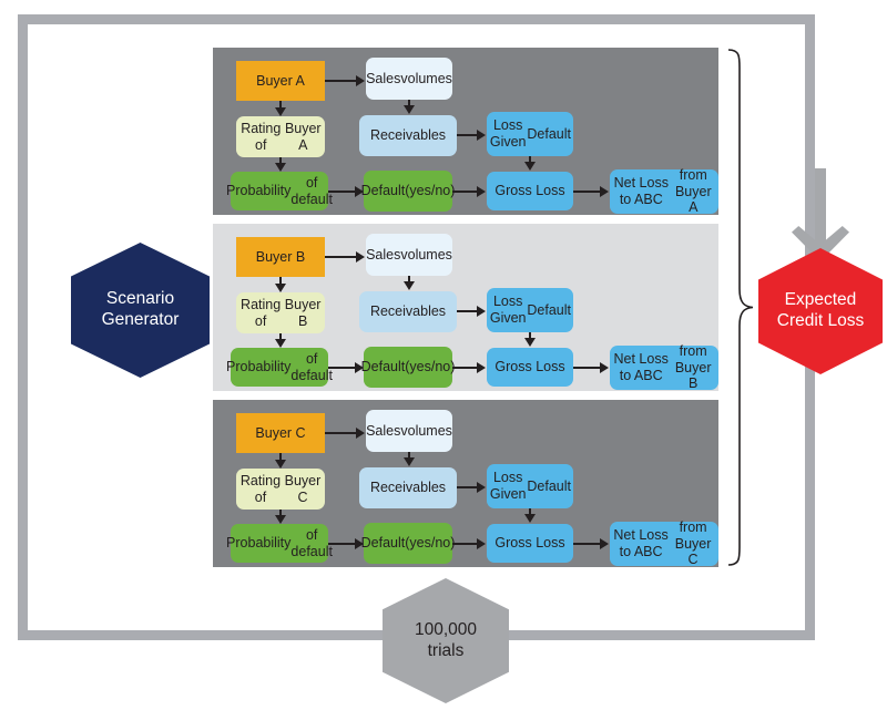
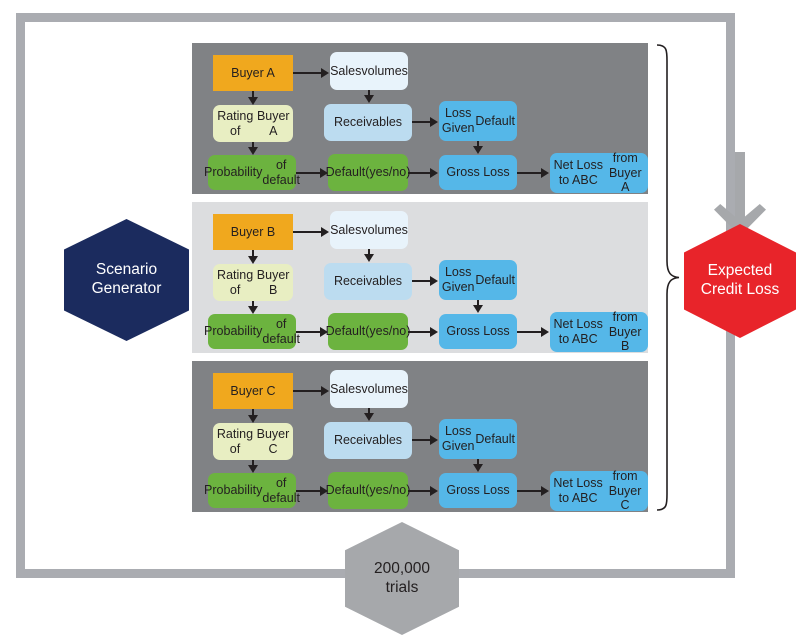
  Buyer A
  Rating of
  Buyer A
  Probability
  of default
  Sales
  volumes
  Receivables
  Default
  (yes/no
  Loss Given
  Default
  Gross Loss
  Net Loss to ABC
  from Buyer A
  Buyer B
  Rating of
  Buyer B
  Probability
  of default
  Sales
  volumes
  Receivables
  Default
  (yes/no
  Loss Given
  Default
  Gross Loss
  Net Loss to ABC
  from Buyer B
  Buyer C
  Rating of
  Buyer C
  Probability
  of default
  Sales
  volumes
  Receivables
  Default
  (yes/no
  Loss Given
  Default
  Gross Loss
  Net Loss to ABC
  from Buyer C
  Scenario
  Generator
  Expected
  Credit Loss
- 100,000
+ 200,000
  trials
